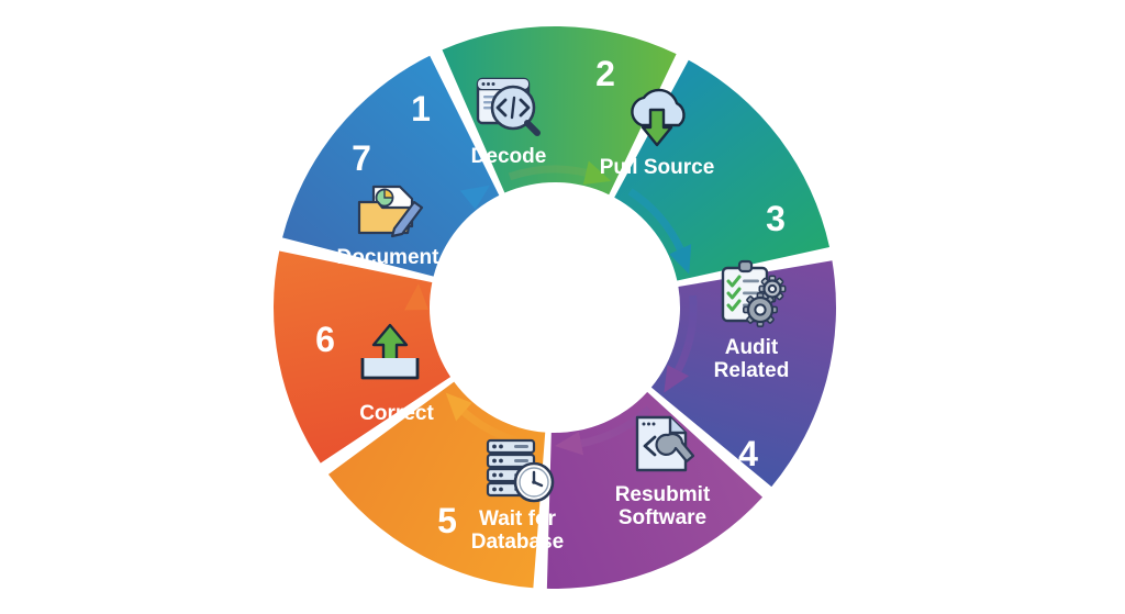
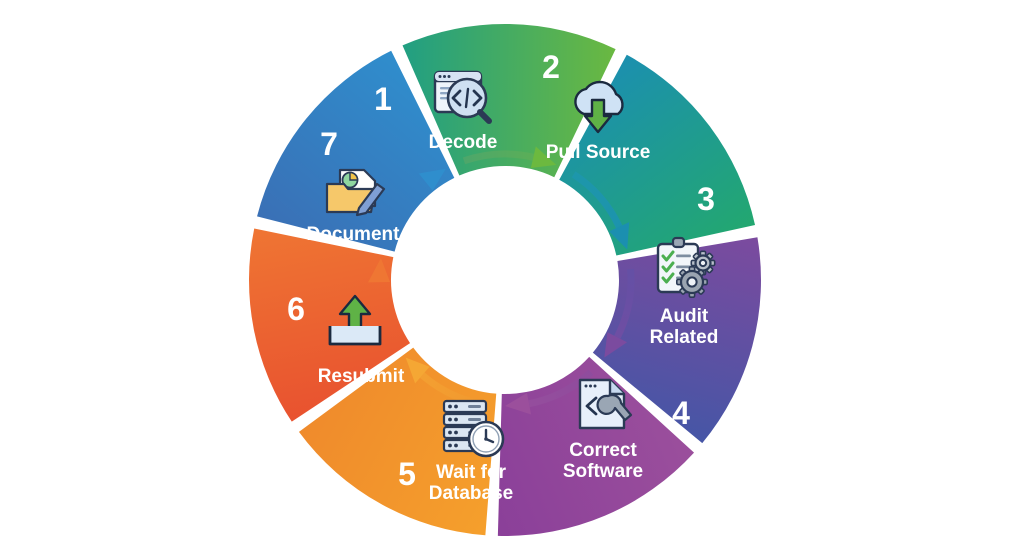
  1
  Decode
  2
  Pull Source
  3
  Audit Related
  4
- Resubmit Software
+ Correct Software
  5
  Wait for Database
  6
- Correct
+ Resubmit
  7
  Document
